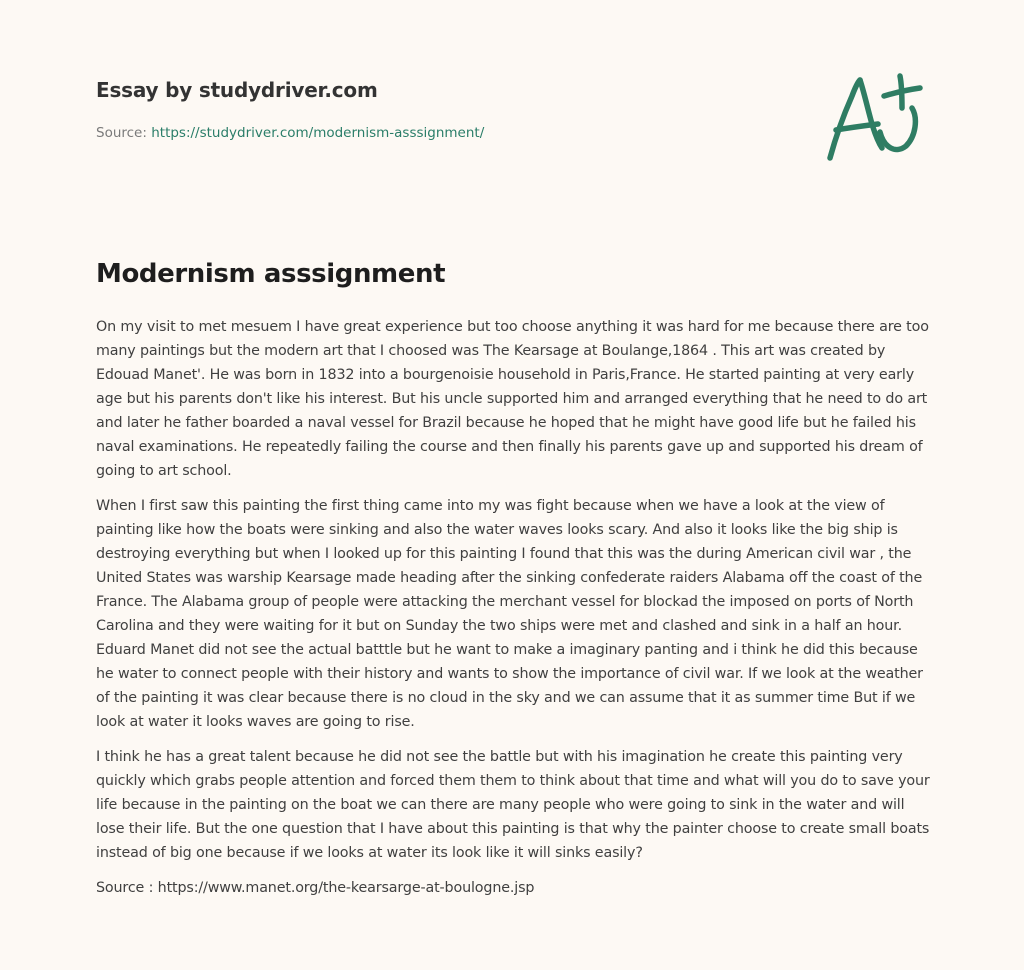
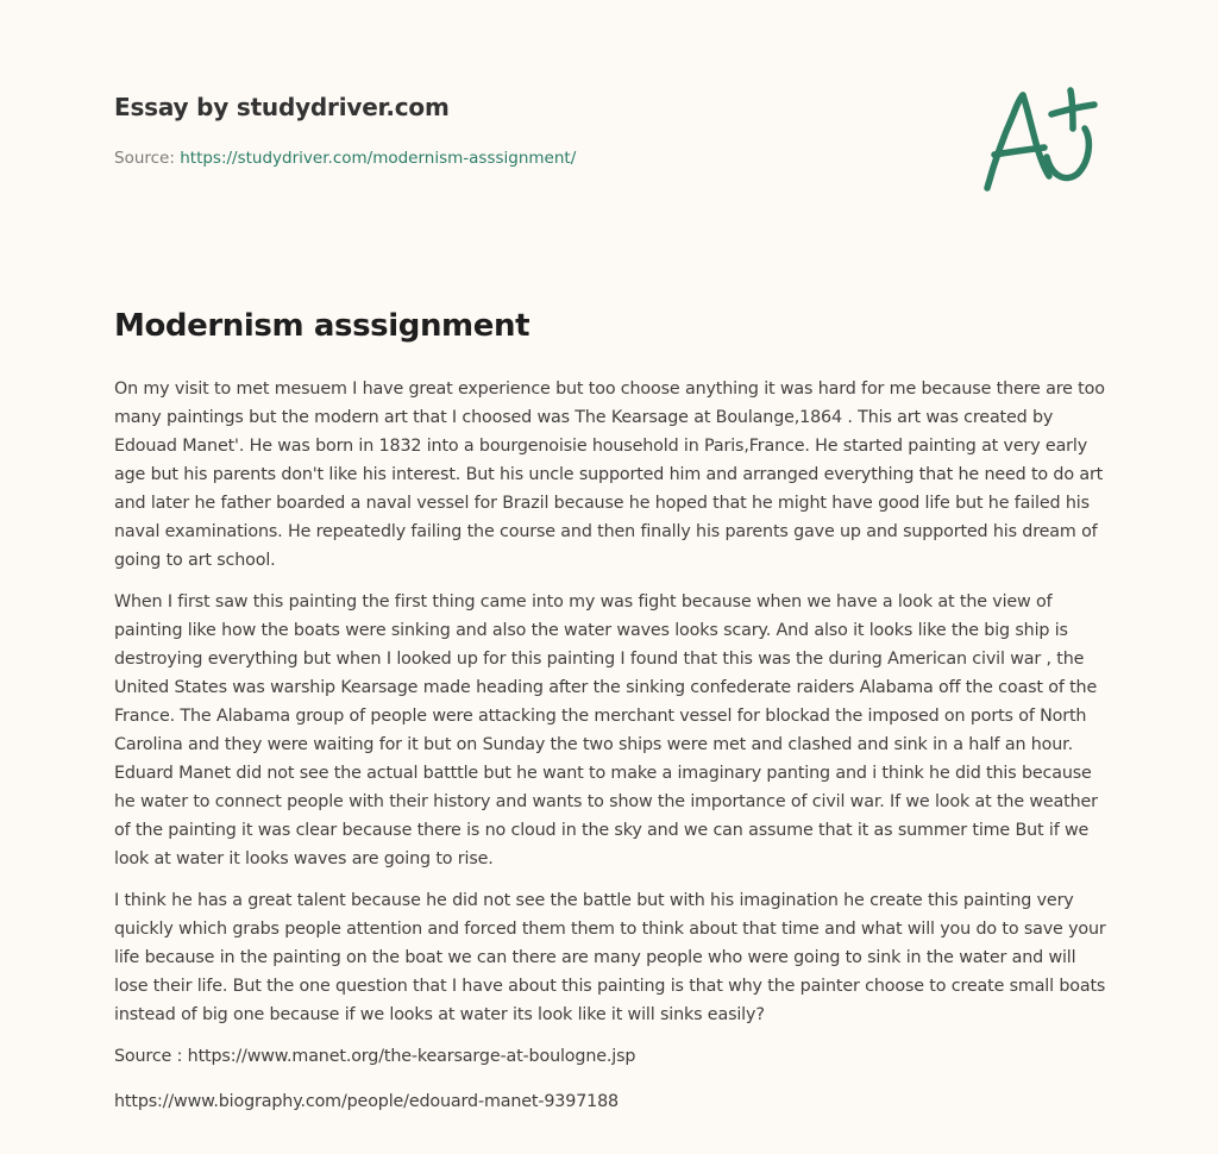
  Essay by studydriver.com
  Source: https://studydriver.com/modernism-asssignment/
  Modernism asssignment
  On my visit to met mesuem I have great experience but too choose anything it was hard for me because there are too many paintings but the modern art that I choosed was The Kearsage at Boulange,1864 . This art was created by Edouad Manet'. He was born in 1832 into a bourgenoisie household in Paris,France. He started painting at very early age but his parents don't like his interest. But his uncle supported him and arranged everything that he need to do art and later he father boarded a naval vessel for Brazil because he hoped that he might have good life but he failed his naval examinations. He repeatedly failing the course and then finally his parents gave up and supported his dream of going to art school.
  When I first saw this painting the first thing came into my was fight because when we have a look at the view of painting like how the boats were sinking and also the water waves looks scary. And also it looks like the big ship is destroying everything but when I looked up for this painting I found that this was the during American civil war , the United States was warship Kearsage made heading after the sinking confederate raiders Alabama off the coast of the France. The Alabama group of people were attacking the merchant vessel for blockad the imposed on ports of North Carolina and they were waiting for it but on Sunday the two ships were met and clashed and sink in a half an hour. Eduard Manet did not see the actual batttle but he want to make a imaginary panting and i think he did this because he water to connect people with their history and wants to show the importance of civil war. If we look at the weather of the painting it was clear because there is no cloud in the sky and we can assume that it as summer time But if we look at water it looks waves are going to rise.
  I think he has a great talent because he did not see the battle but with his imagination he create this painting very quickly which grabs people attention and forced them them to think about that time and what will you do to save your life because in the painting on the boat we can there are many people who were going to sink in the water and will lose their life. But the one question that I have about this painting is that why the painter choose to create small boats instead of big one because if we looks at water its look like it will sinks easily?
  Source : https://www.manet.org/the-kearsarge-at-boulogne.jsp
+ https://www.biography.com/people/edouard-manet-9397188
